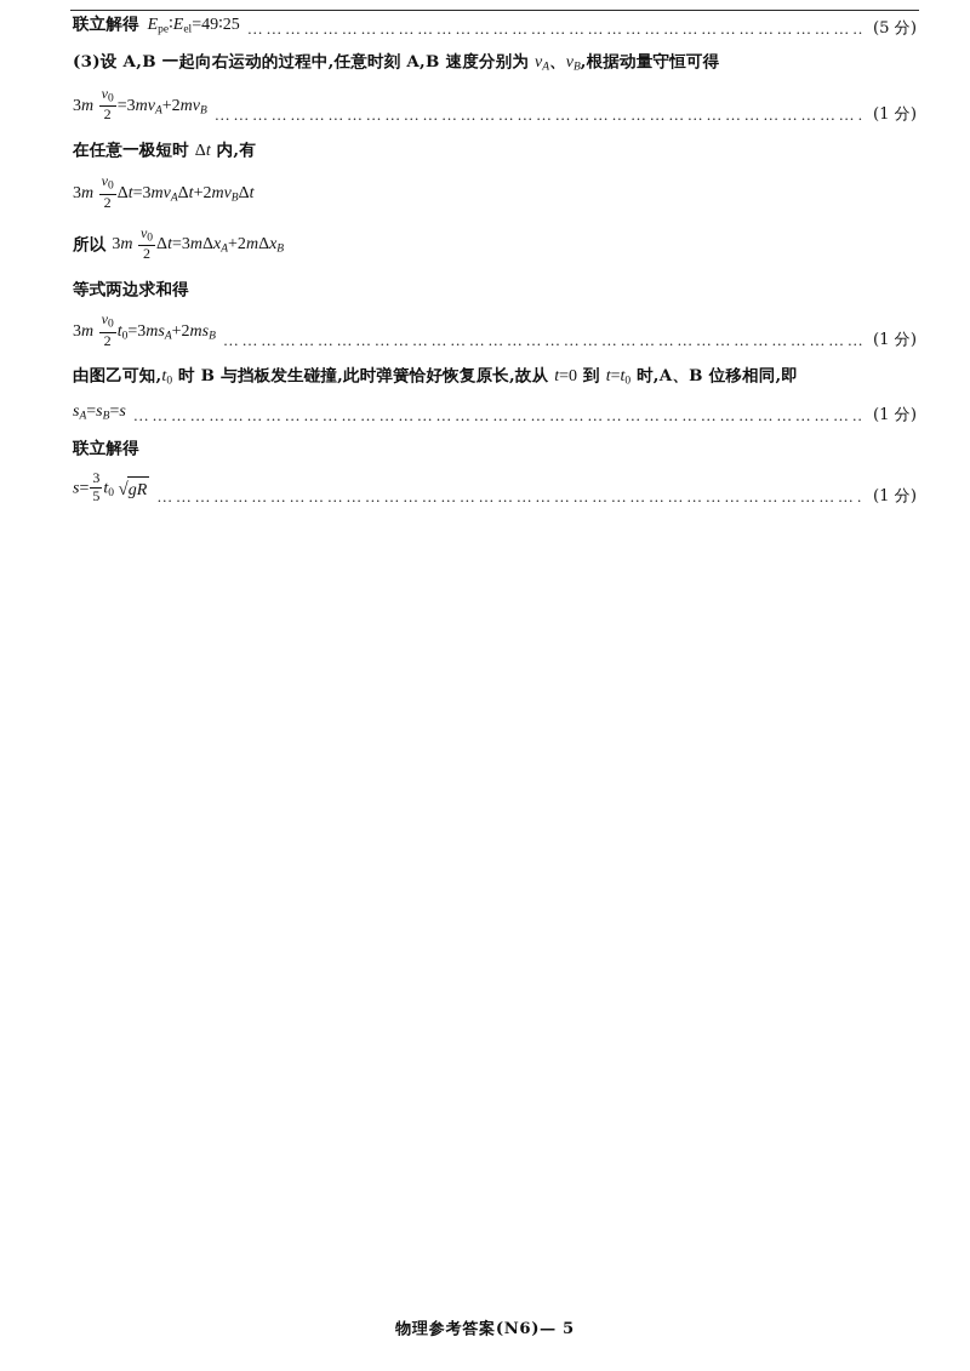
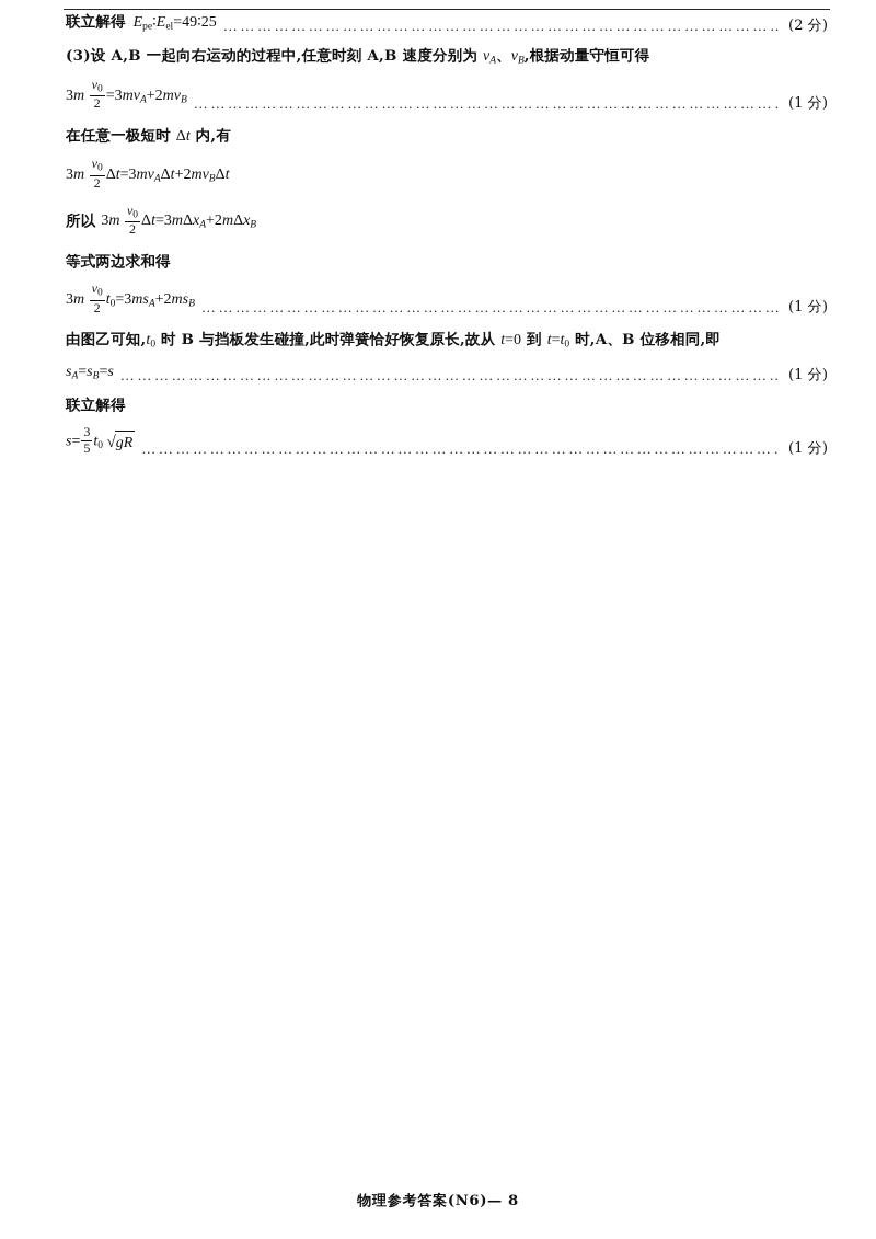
  联立解得 Epe∶Eel=49∶25
- (5 分)
+ (2 分)
  (3)设 A,B 一起向右运动的过程中,任意时刻 A,B 速度分别为 vA、vB,根据动量守恒可得
  3m
  v0
  2
  =3mvA+2mvB
  (1 分)
  在任意一极短时 Δt 内,有
  3m
  v0
  2
  Δt=3mvAΔt+2mvBΔt
  所以 3m
  v0
  2
  Δt=3mΔxA+2mΔxB
  等式两边求和得
  3m
  v0
  2
  t0=3msA+2msB
  (1 分)
  由图乙可知,t0 时 B 与挡板发生碰撞,此时弹簧恰好恢复原长,故从 t=0 到 t=t0 时,A、B 位移相同,即
  sA=sB=s
  ………………………………………………………………………………………………………
  (1 分)
  联立解得
  s=
  3
  5
  t0 √gR
  …………………………………………………………………………………………………
  (1 分)
- 物理参考答案(N6)— 5
+ 物理参考答案(N6)— 8
